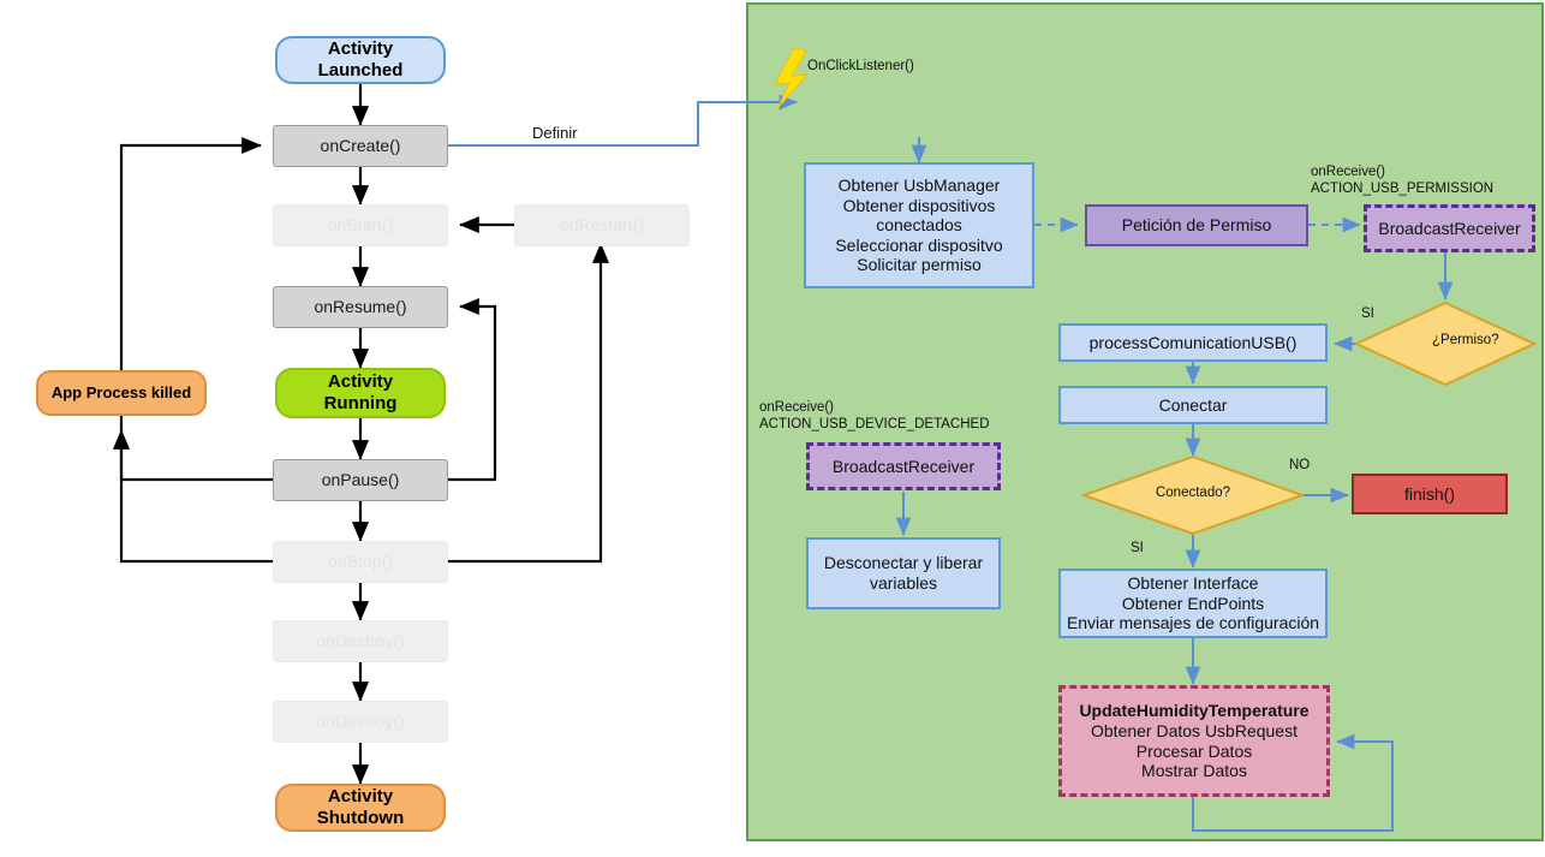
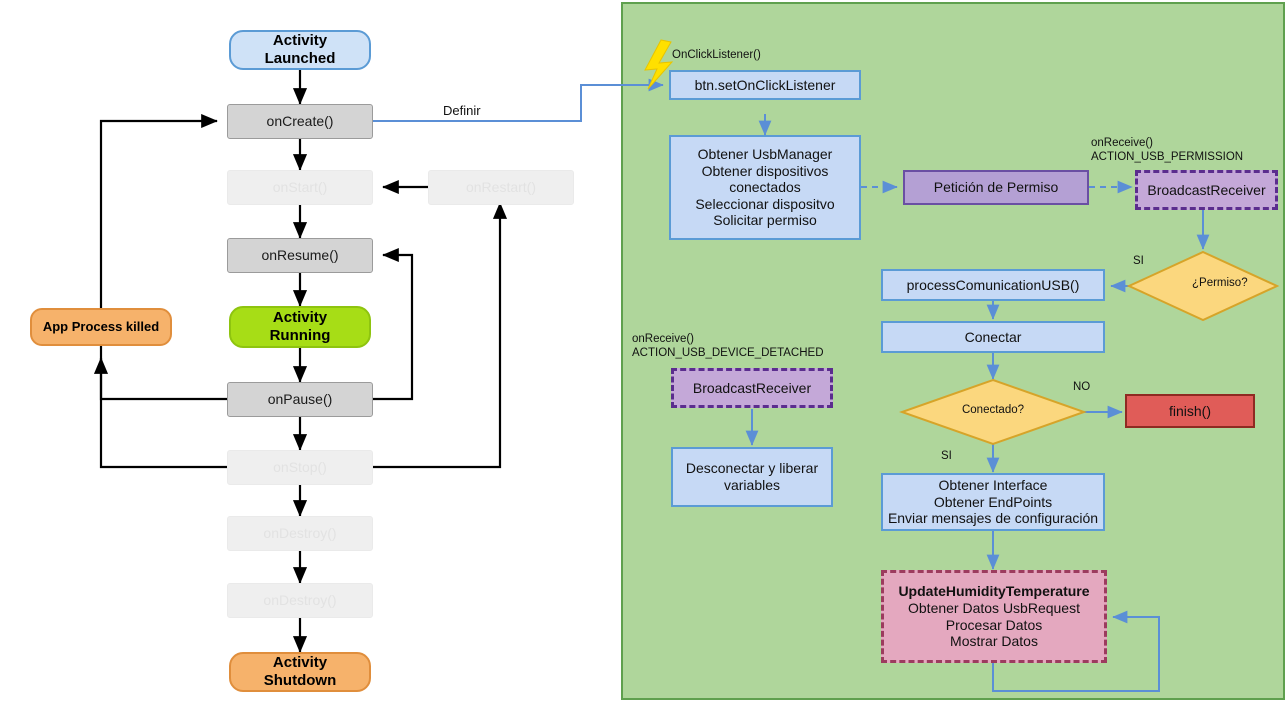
  Activity
  Launched
  onCreate()
  onResume()
  Activity
  Running
  onPause()
  Activity
  Shutdown
  App Process killed
  Definir
  OnClickListener()
+ btn.setOnClickListener
  Obtener UsbManager
  Obtener dispositivos
  conectados
  Seleccionar dispositvo
  Solicitar permiso
  Petición de Permiso
  onReceive()
  ACTION_USB_PERMISSION
  BroadcastReceiver
  ¿Permiso?
  SI
  processComunicationUSB()
  Conectar
  Conectado?
  NO
  SI
  finish()
  Obtener Interface
  Obtener EndPoints
  Enviar mensajes de configuración
  UpdateHumidityTemperature
  Obtener Datos UsbRequest
  Procesar Datos
  Mostrar Datos
  onReceive()
  ACTION_USB_DEVICE_DETACHED
  BroadcastReceiver
  Desconectar y liberar
  variables
